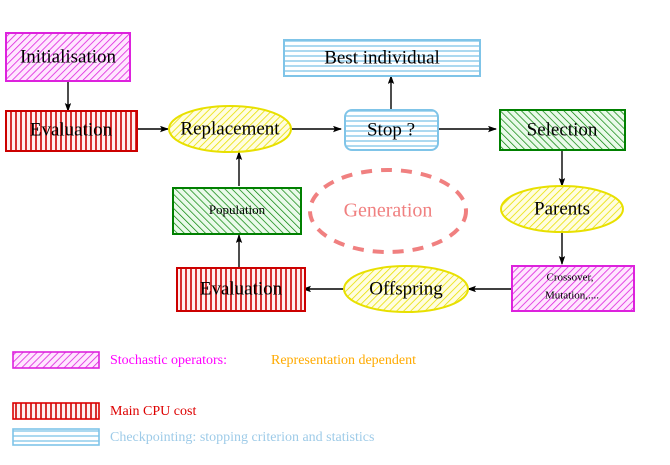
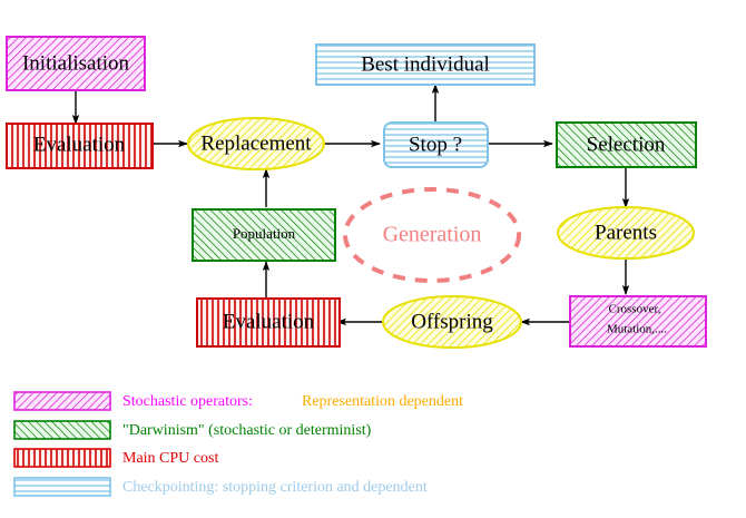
  Initialisation
  Evaluation
  Replacement
  Stop ?
  Best individual
  Selection
  Parents
  Crossover,
  Mutation,....
  Offspring
  Evaluation
  Population
  Generation
  Stochastic operators:
  Representation dependent
+ "Darwinism" (stochastic or determinist)
  Main CPU cost
- Checkpointing: stopping criterion and statistics
+ Checkpointing: stopping criterion and dependent
